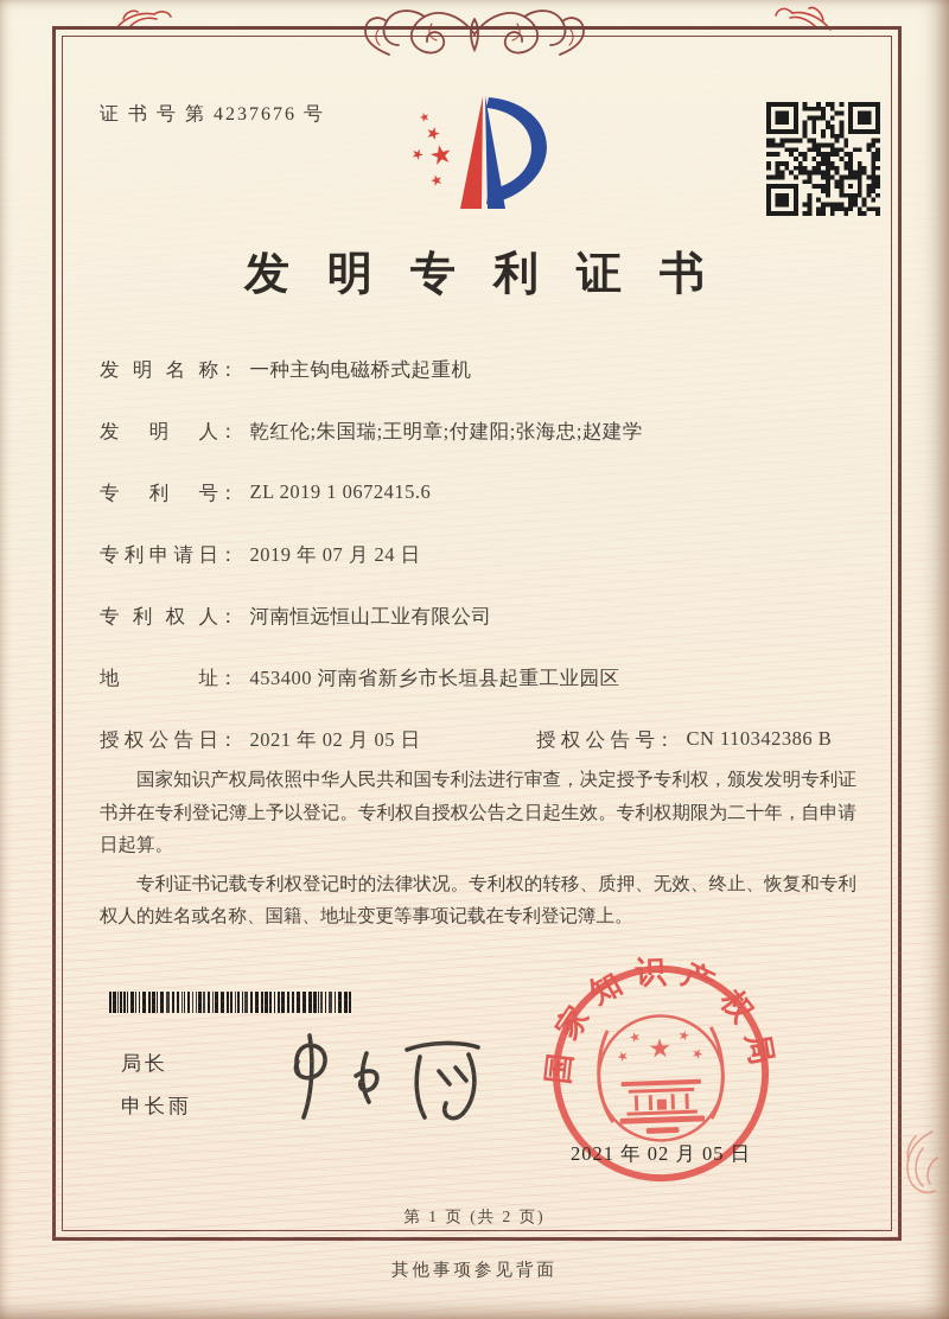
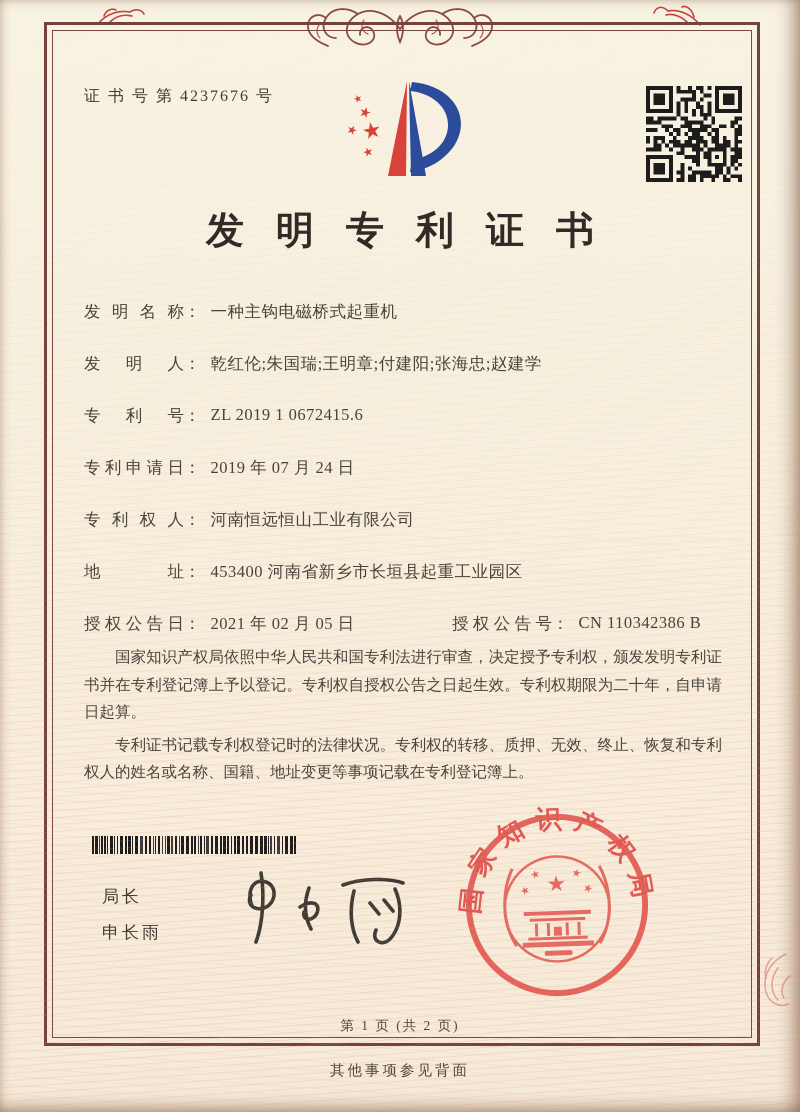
- 2021 年 02 月 05 日
